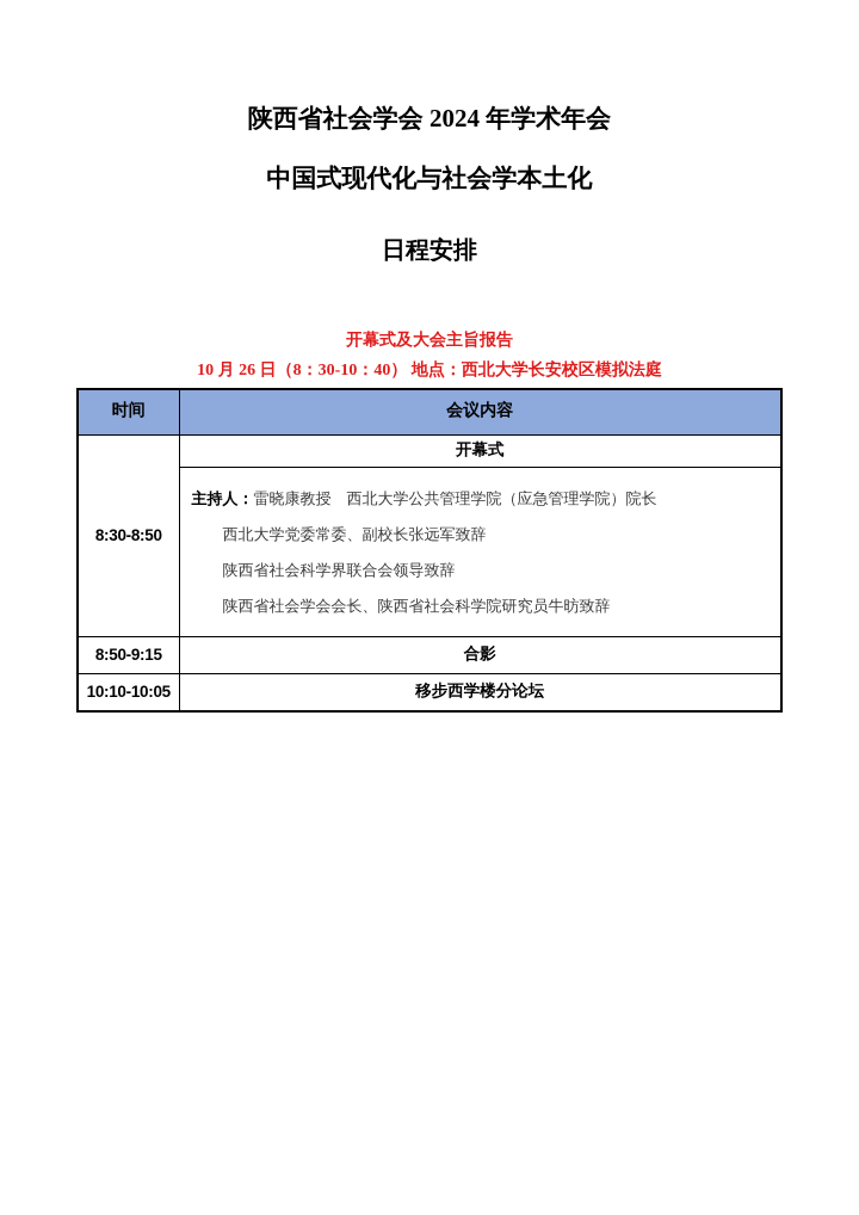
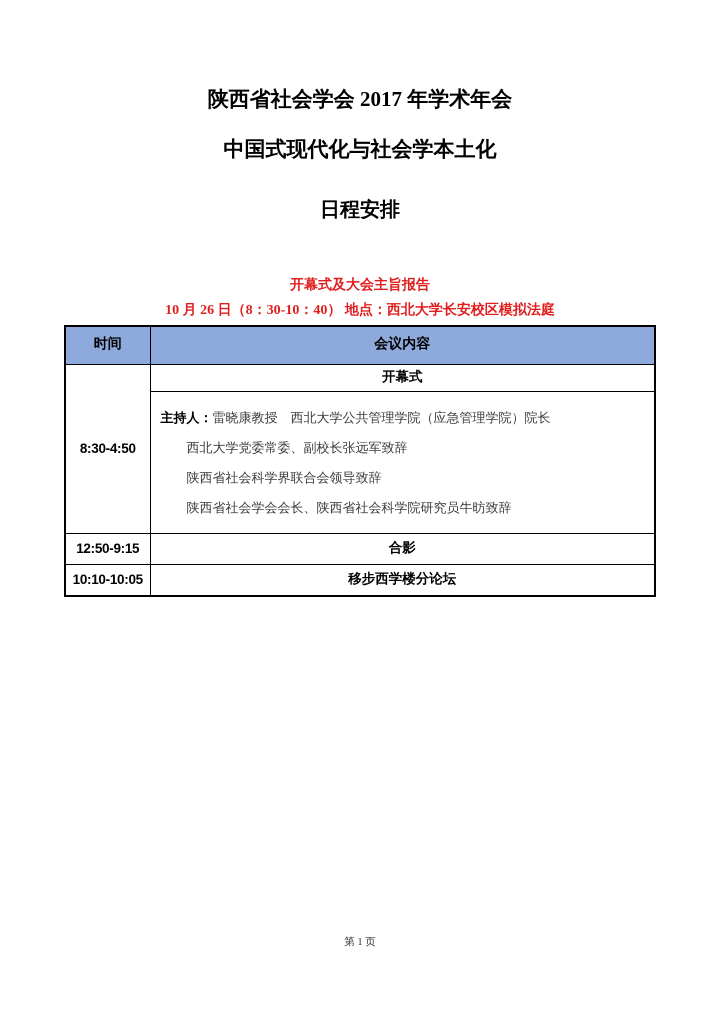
- 陕西省社会学会 2024 年学术年会
+ 陕西省社会学会 2017 年学术年会
  中国式现代化与社会学本土化
  日程安排
  开幕式及大会主旨报告
  10 月 26 日（8：30-10：40） 地点：西北大学长安校区模拟法庭
  时间	会议内容
- 8:30-8:50	开幕式 主持人：雷晓康教授 西北大学公共管理学院（应急管理学院）院长 西北大学党委常委、副校长张远军致辞 陕西省社会科学界联合会领导致辞 陕西省社会学会会长、陕西省社会科学院研究员牛昉致辞
+ 8:30-4:50	开幕式 主持人：雷晓康教授 西北大学公共管理学院（应急管理学院）院长 西北大学党委常委、副校长张远军致辞 陕西省社会科学界联合会领导致辞 陕西省社会学会会长、陕西省社会科学院研究员牛昉致辞
- 8:50-9:15	合影
+ 12:50-9:15	合影
  10:10-10:05	移步西学楼分论坛
+ 第 1 页
